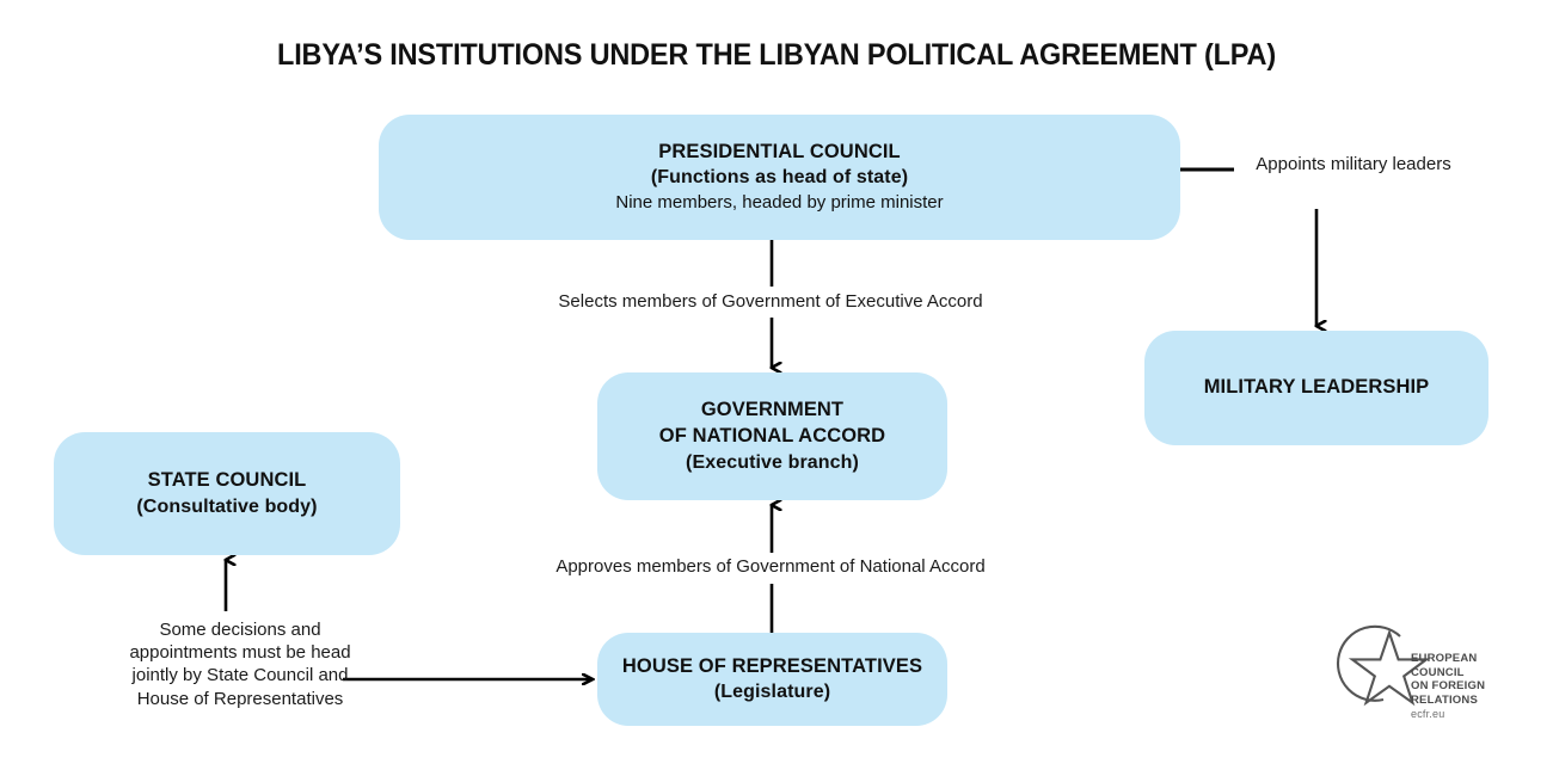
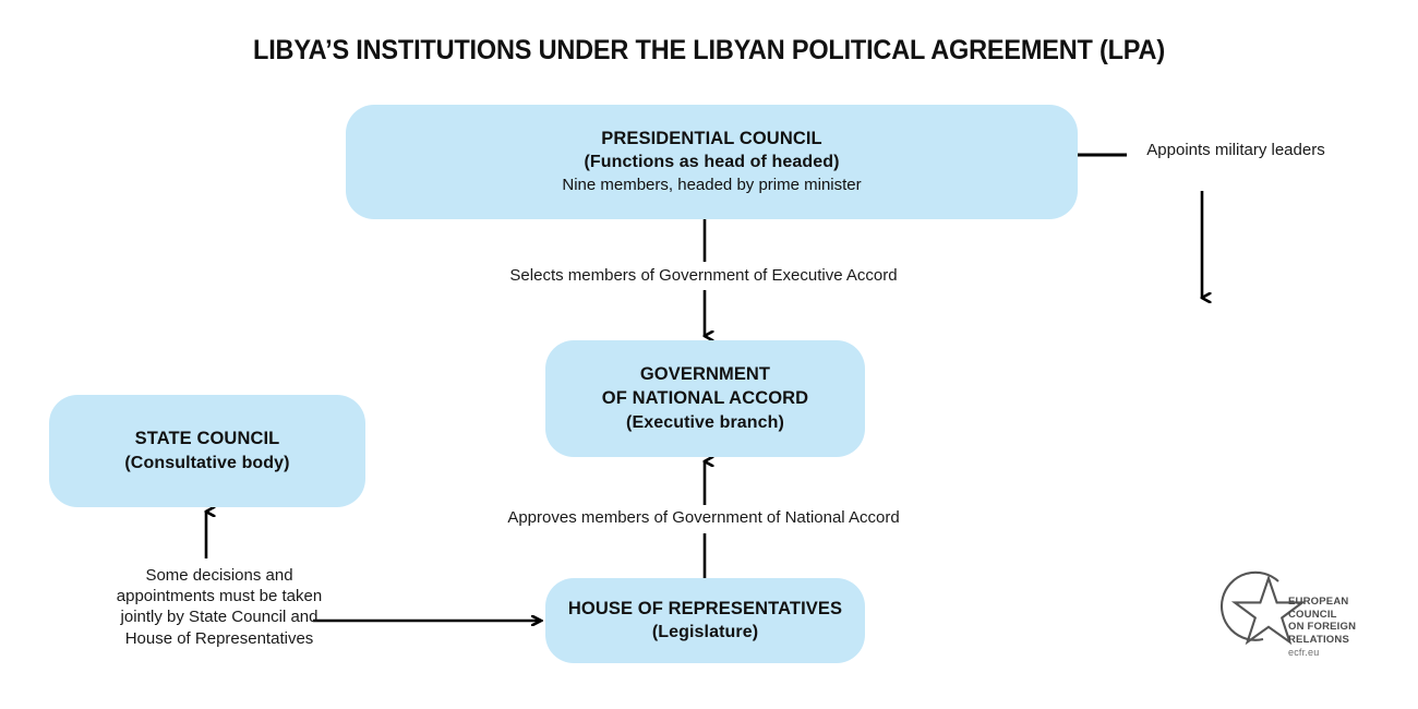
  LIBYA’S INSTITUTIONS UNDER THE LIBYAN POLITICAL AGREEMENT (LPA)
  PRESIDENTIAL COUNCIL
- (Functions as head of state)
+ (Functions as head of headed)
  Nine members, headed by prime minister
  GOVERNMENT
  OF NATIONAL ACCORD
  (Executive branch)
  STATE COUNCIL
  (Consultative body)
  HOUSE OF REPRESENTATIVES
  (Legislature)
- MILITARY LEADERSHIP
  Selects members of Government of Executive Accord
  Approves members of Government of National Accord
  Appoints military leaders
- Some decisions and appointments must be head jointly by State Council and House of Representatives
+ Some decisions and appointments must be taken jointly by State Council and House of Representatives
  EUROPEAN
  COUNCIL
  ON FOREIGN
  RELATIONS
  ecfr.eu
